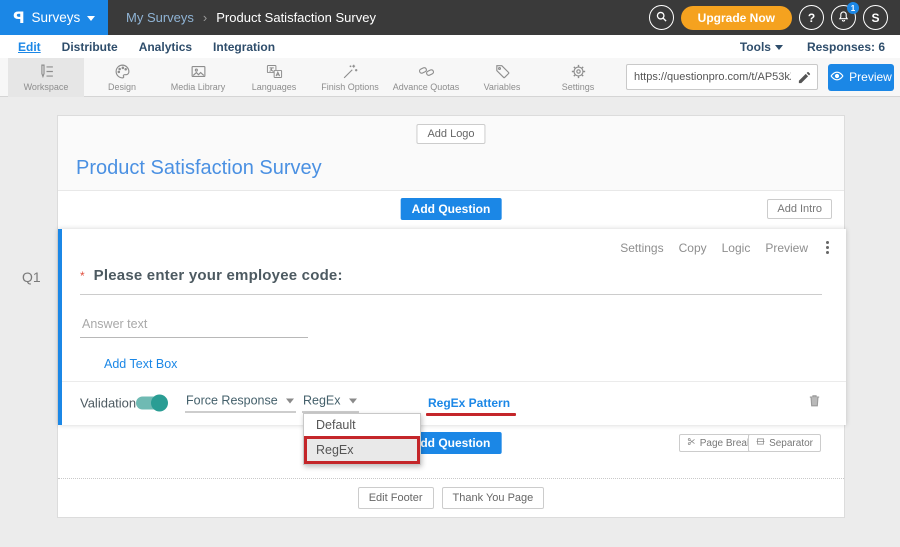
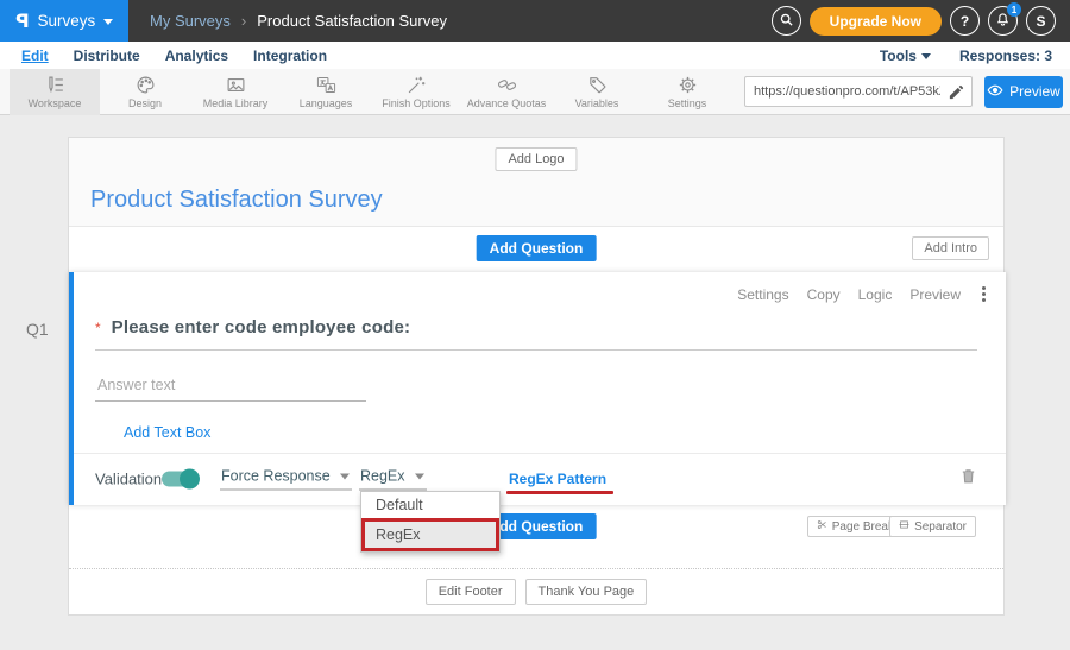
  Surveys
  My Surveys
  ›
  Product Satisfaction Survey
  Upgrade Now
  ?
  1
  S
  Edit
  Distribute
  Analytics
  Integration
  Tools
- Responses: 6
+ Responses: 3
  Workspace
  Design
  Media Library
  Languages
  Finish Options
  Advance Quotas
  Variables
  Settings
  https://questionpro.com/t/AP53k
  Preview
  Q1
  Add Logo
  Product Satisfaction Survey
  Add Question
  Add Intro
  Settings
  Copy
  Logic
  Preview
  *
- Please enter your employee code:
+ Please enter code employee code:
  Answer text
  Add Text Box
  Validation
  Force Response
  RegEx
  RegEx Pattern
  Default
  RegEx
  dd Question
  Page Brea
  Separator
  Edit Footer
  Thank You Page
